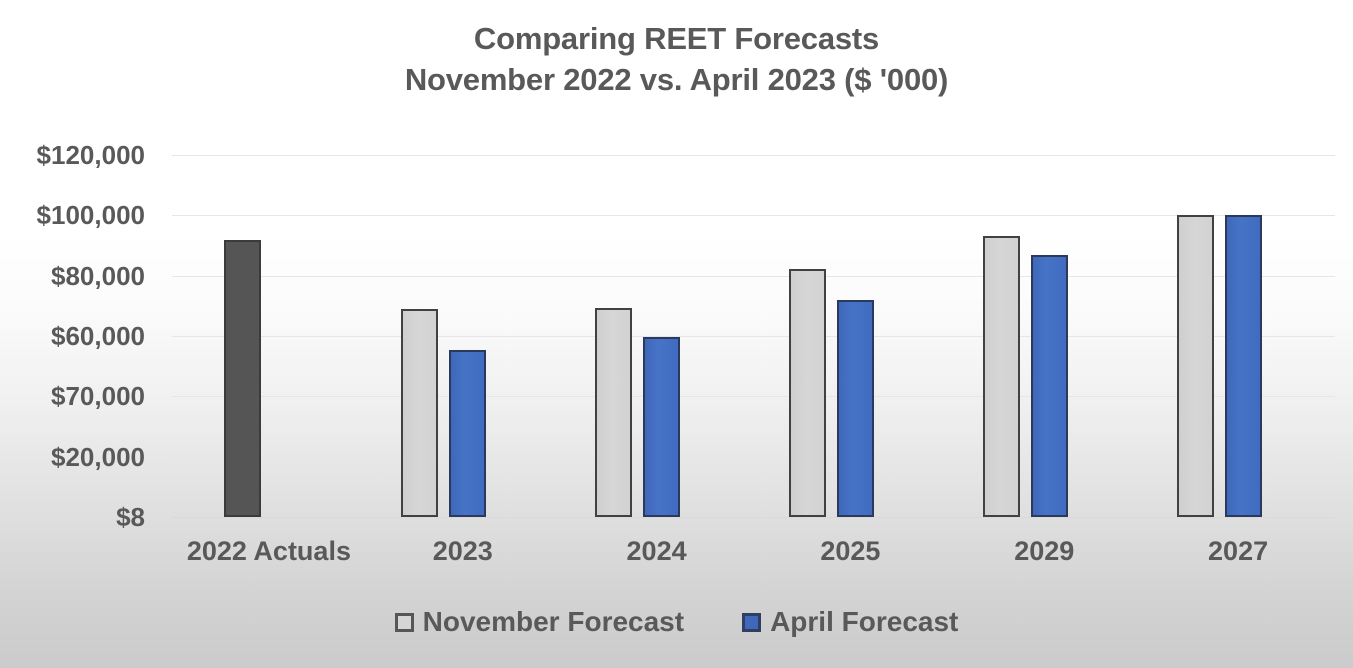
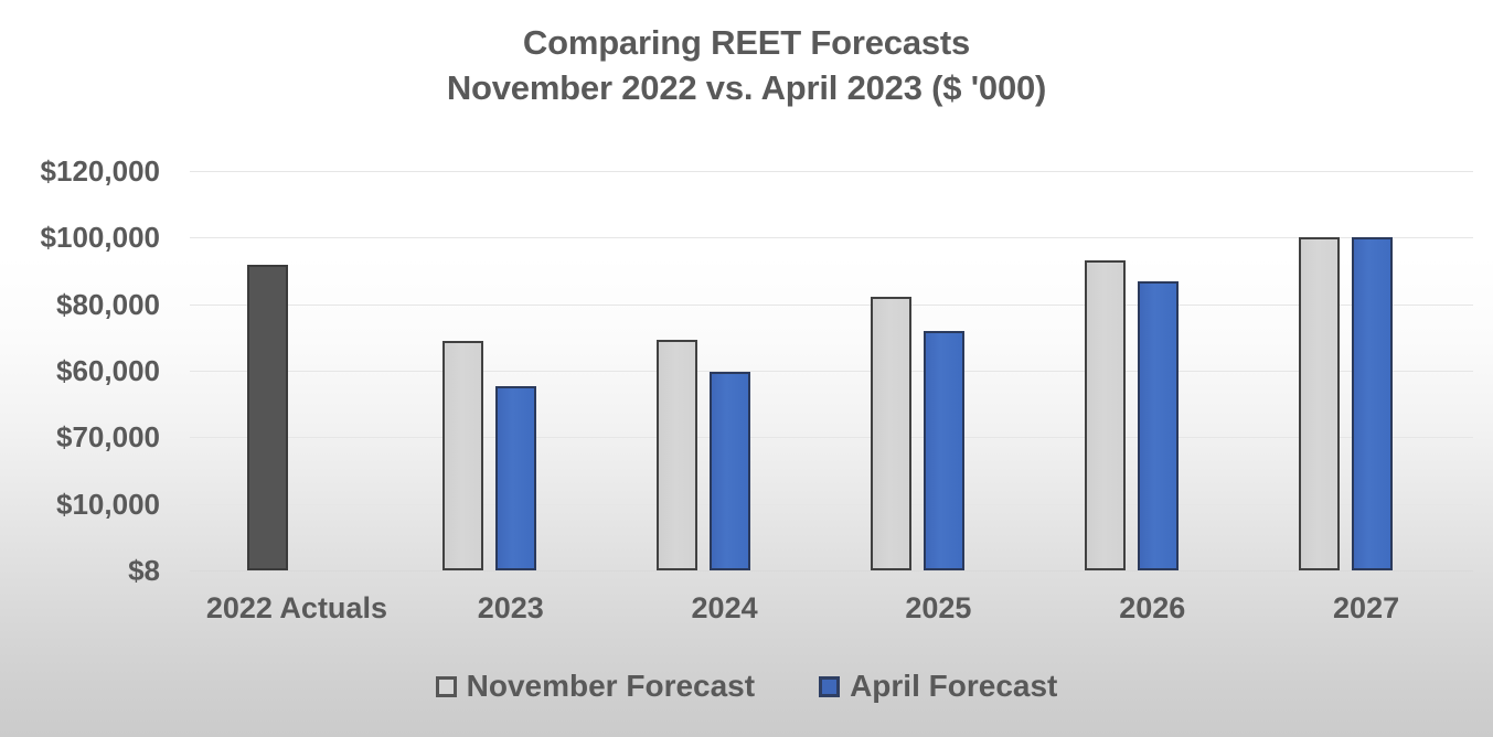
  Comparing REET Forecasts
  November 2022 vs. April 2023 ($ '000)
  $8
- $20,000
+ $10,000
  $70,000
  $60,000
  $80,000
  $100,000
  $120,000
  2022 Actuals
  2023
  2024
  2025
- 2029
+ 2026
  2027
  November Forecast
  April Forecast
